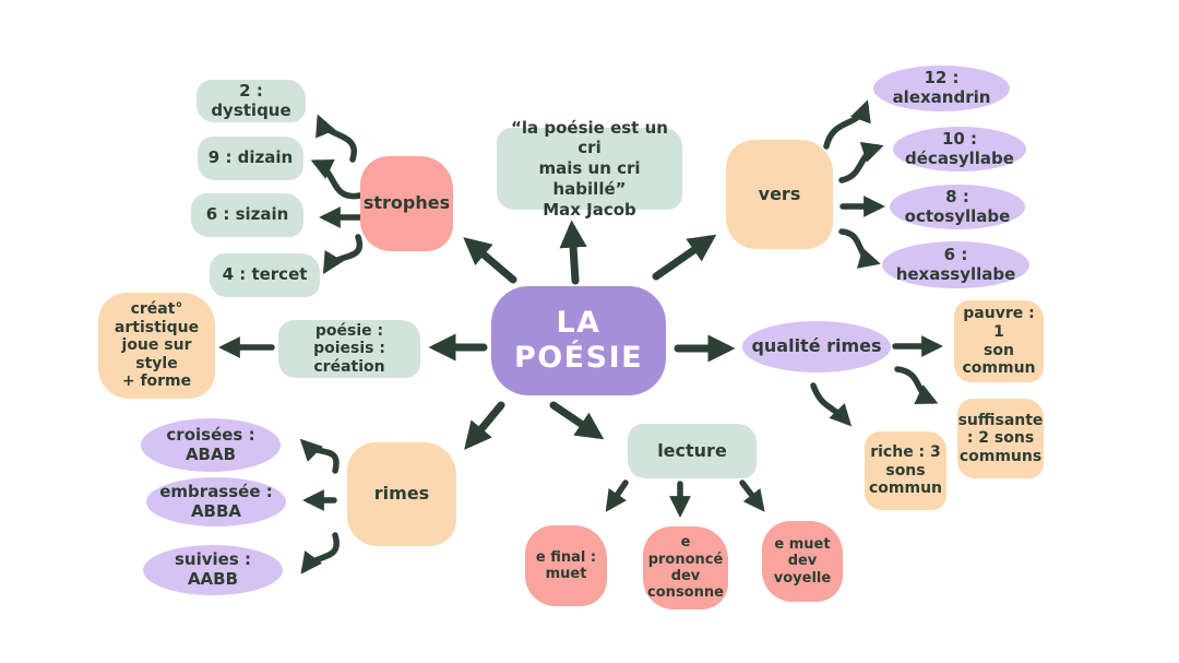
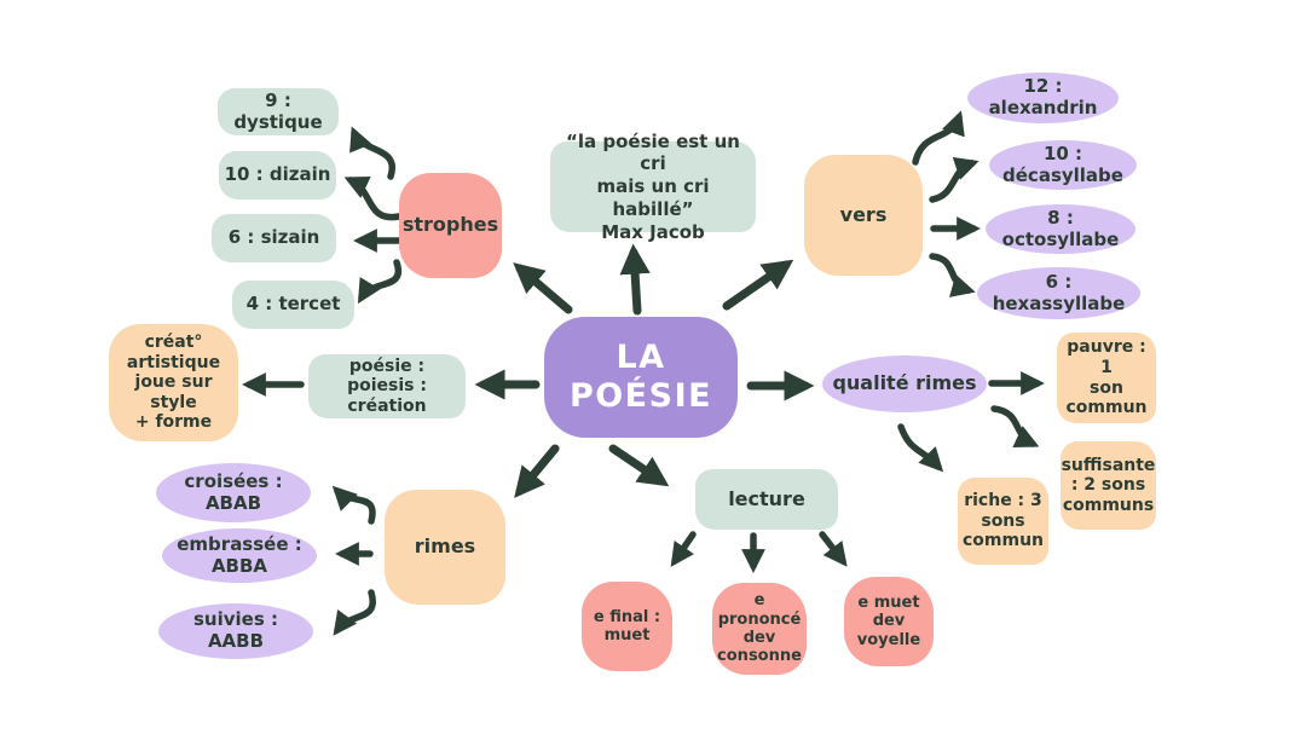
  LA POÉSIE
  “la poésie est un cri
  mais un cri habillé”
  Max Jacob
  strophes
- 2 : dystique
+ 9 : dystique
- 9 : dizain
+ 10 : dizain
  6 : sizain
  4 : tercet
  vers
  12 :
  alexandrin
  10 :
  décasyllabe
  8 :
  octosyllabe
  6 :
  hexassyllabe
  poésie : poiesis :
  création
  créat°
  artistique
  joue sur style
  + forme
  qualité rimes
  pauvre : 1
  son
  commun
  suffisante
  : 2 sons
  communs
  riche : 3
  sons
  commun
  rimes
  croisées :
  ABAB
  embrassée :
  ABBA
  suivies :
  AABB
  lecture
  e final :
  muet
  e prononcé
  dev
  consonne
  e muet
  dev
  voyelle
